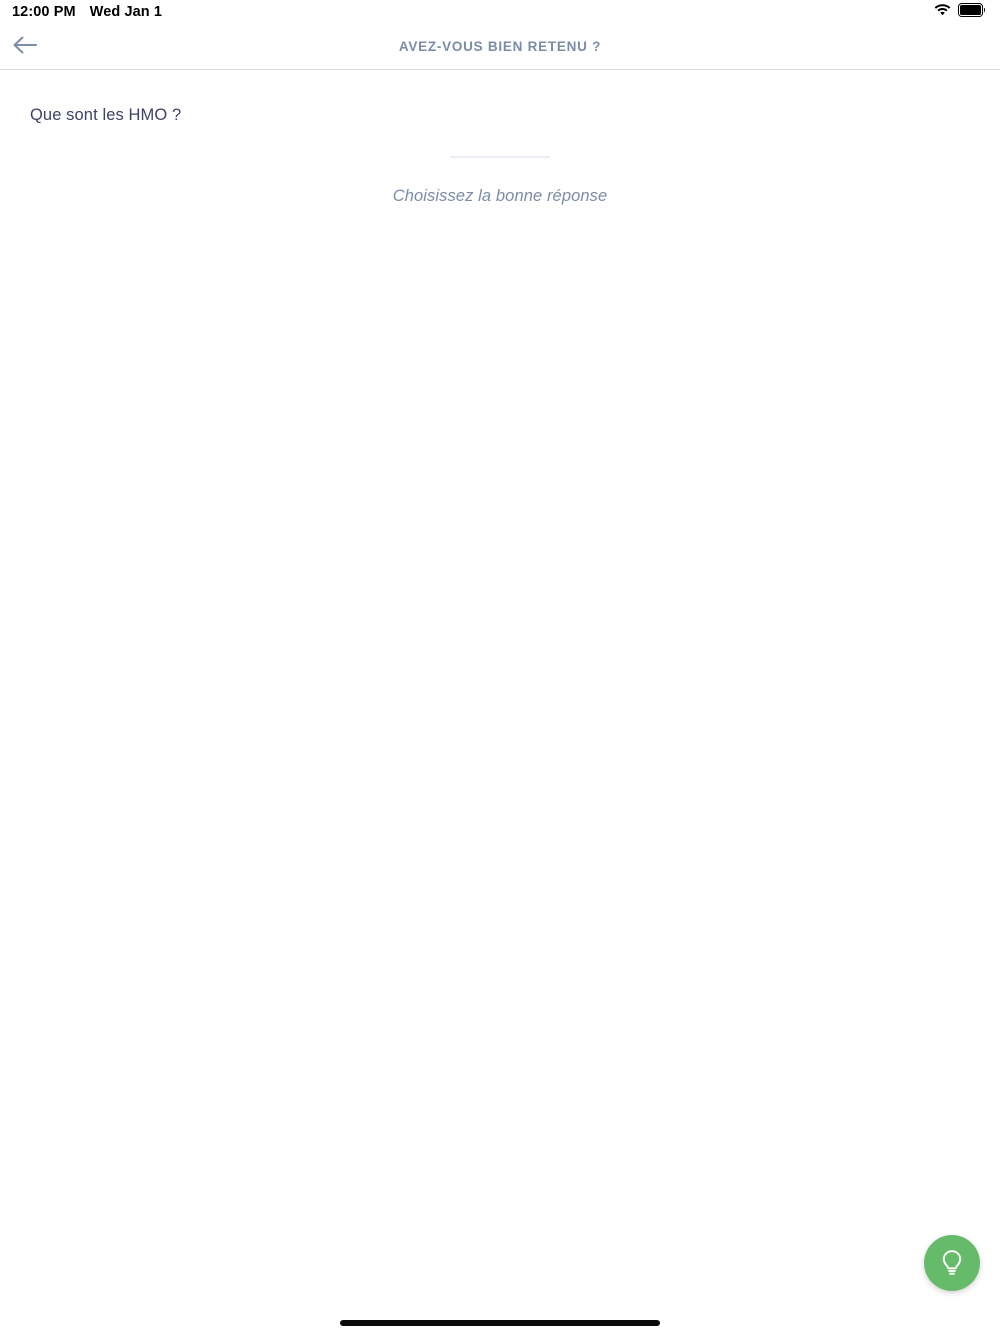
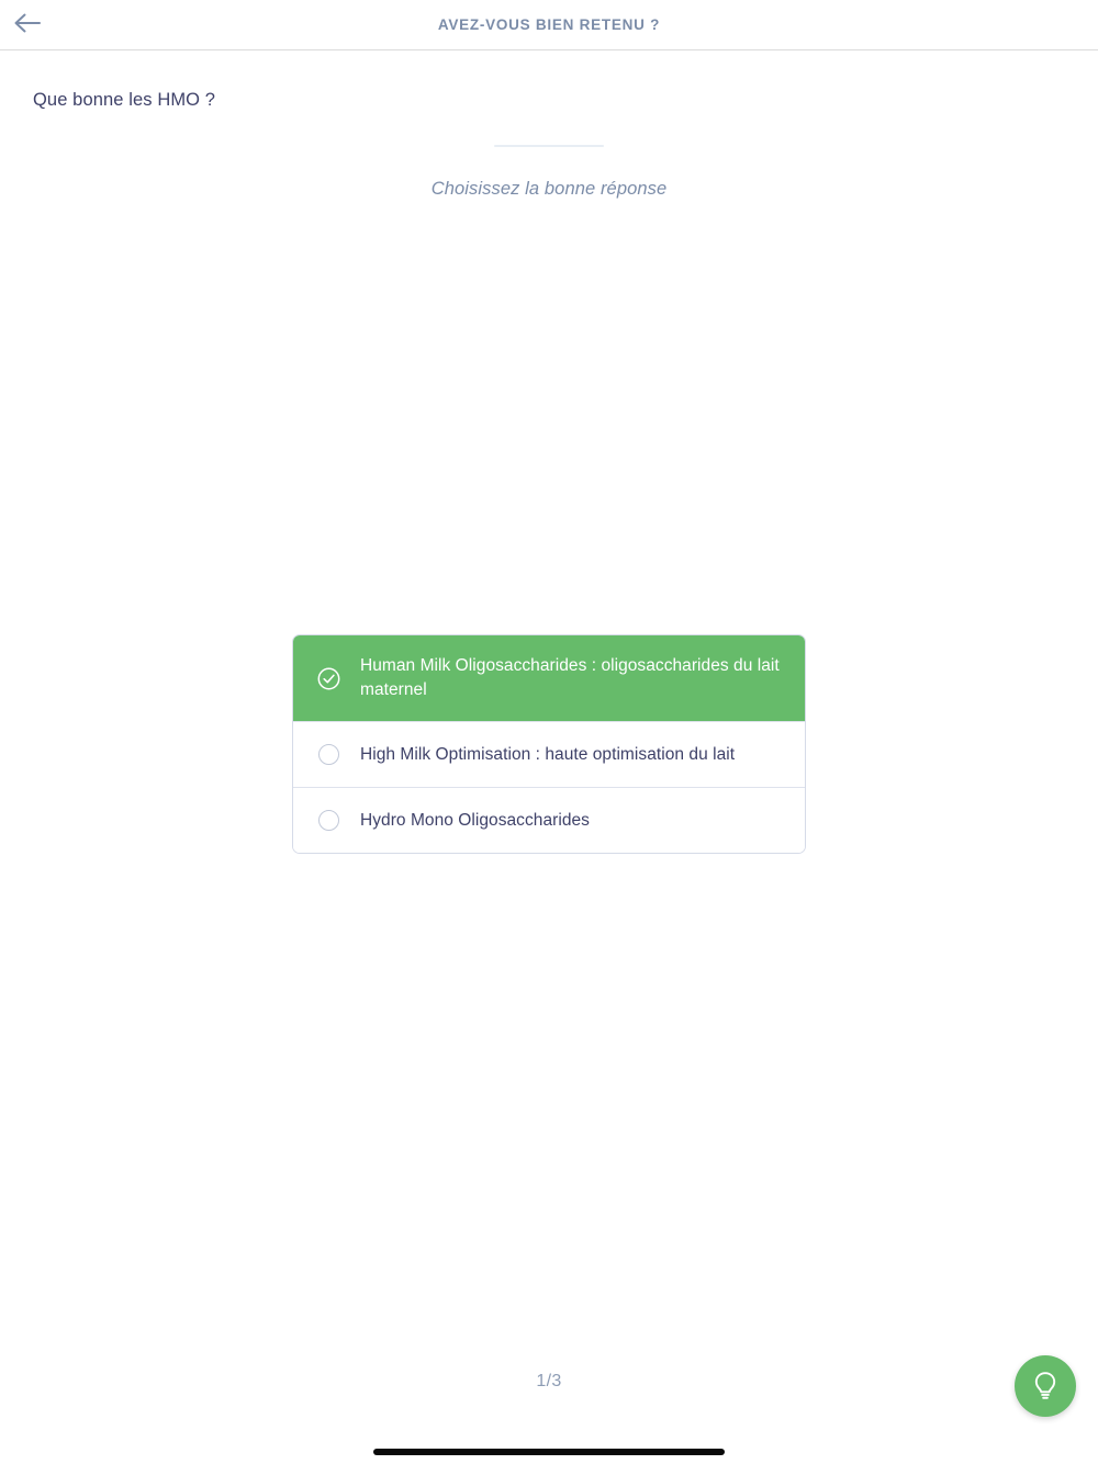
- 12:00 PM
- Wed Jan 1
  AVEZ-VOUS BIEN RETENU ?
- Que sont les HMO ?
+ Que bonne les HMO ?
  Choisissez la bonne réponse
+ Human Milk Oligosaccharides : oligosaccharides du lait maternel
+ High Milk Optimisation : haute optimisation du lait
+ Hydro Mono Oligosaccharides
+ 1/3
